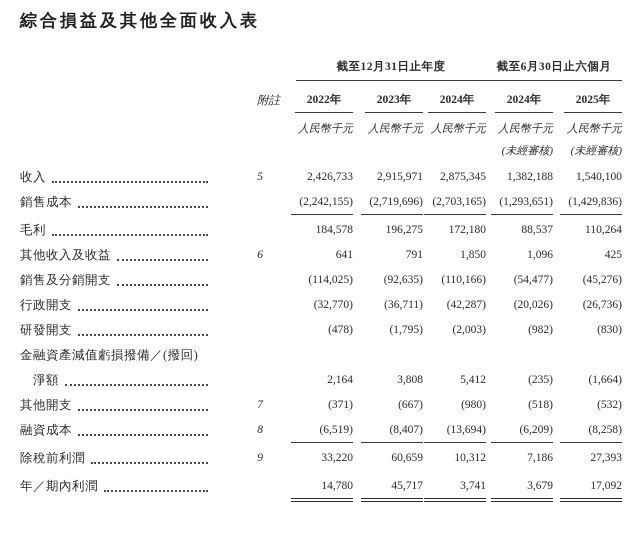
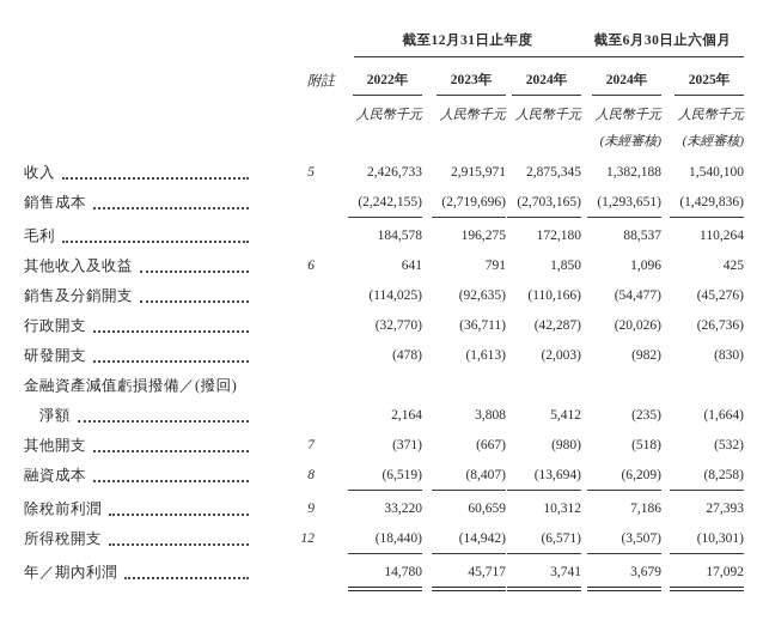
- 綜合損益及其他全面收入表
  截至12月31日止年度
  截至6月30日止六個月
  附註
  2022年
  2023年
  2024年
  2024年
  2025年
  人民幣千元
  人民幣千元
  人民幣千元
  人民幣千元
  人民幣千元
  (未經審核)
  (未經審核)
  收入
  5
  2,426,733
  2,915,971
  2,875,345
  1,382,188
  1,540,100
  銷售成本
  (2,242,155)
  (2,719,696)
  (2,703,165)
  (1,293,651)
  (1,429,836)
  毛利
  184,578
  196,275
  172,180
  88,537
  110,264
  其他收入及收益
  6
  641
  791
  1,850
  1,096
  425
  銷售及分銷開支
  (114,025)
  (92,635)
  (110,166)
  (54,477)
  (45,276)
  行政開支
  (32,770)
  (36,711)
  (42,287)
  (20,026)
  (26,736)
  研發開支
  (478)
- (1,795)
+ (1,613)
  (2,003)
  (982)
  (830)
  金融資產減值虧損撥備／(撥回)
  淨額
  2,164
  3,808
  5,412
  (235)
  (1,664)
  其他開支
  7
  (371)
  (667)
  (980)
  (518)
  (532)
  融資成本
  8
  (6,519)
  (8,407)
  (13,694)
  (6,209)
  (8,258)
  除稅前利潤
  9
  33,220
  60,659
  10,312
  7,186
  27,393
+ 所得稅開支
+ 12
+ (18,440)
+ (14,942)
+ (6,571)
+ (3,507)
+ (10,301)
  年／期內利潤
  14,780
  45,717
  3,741
  3,679
  17,092
